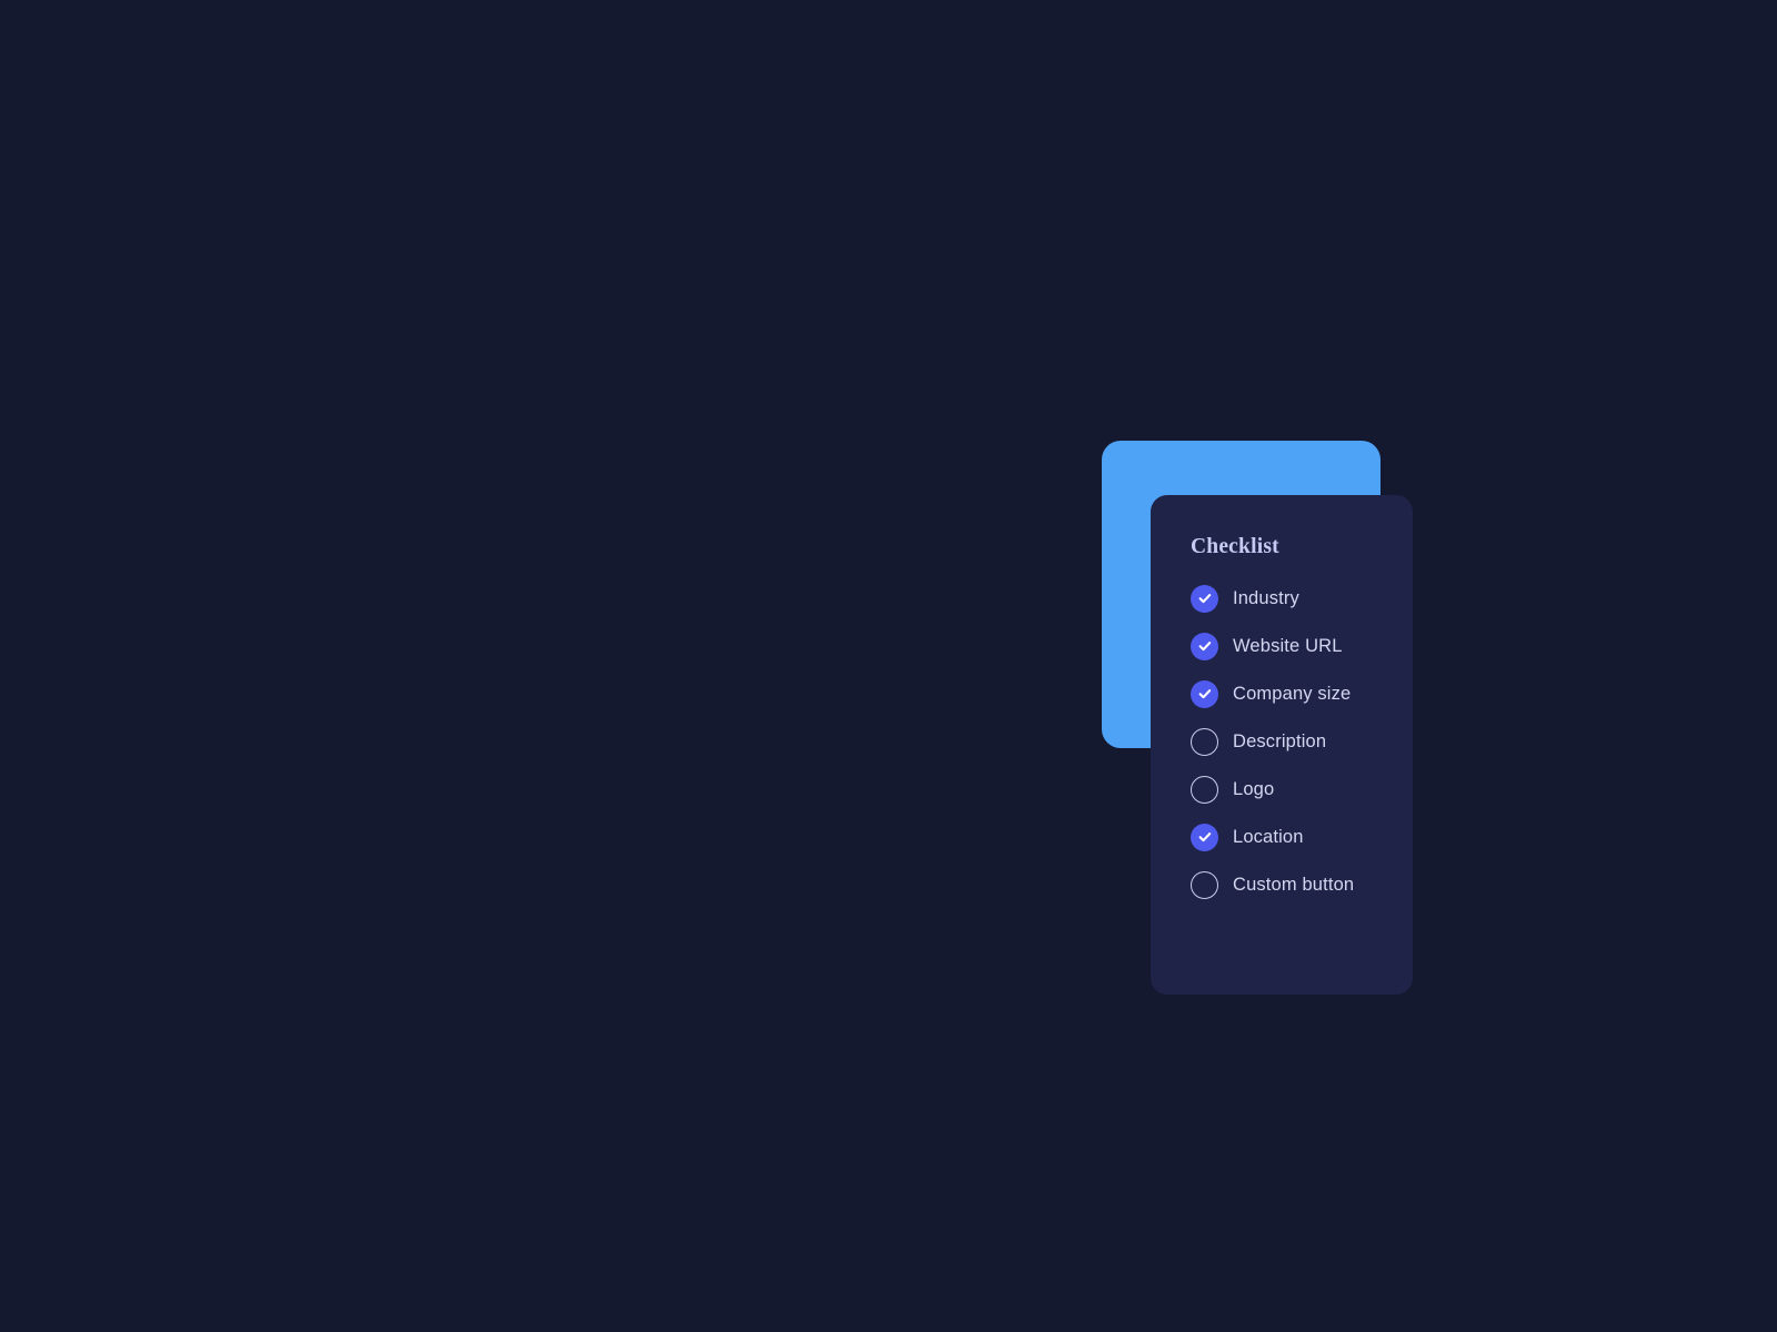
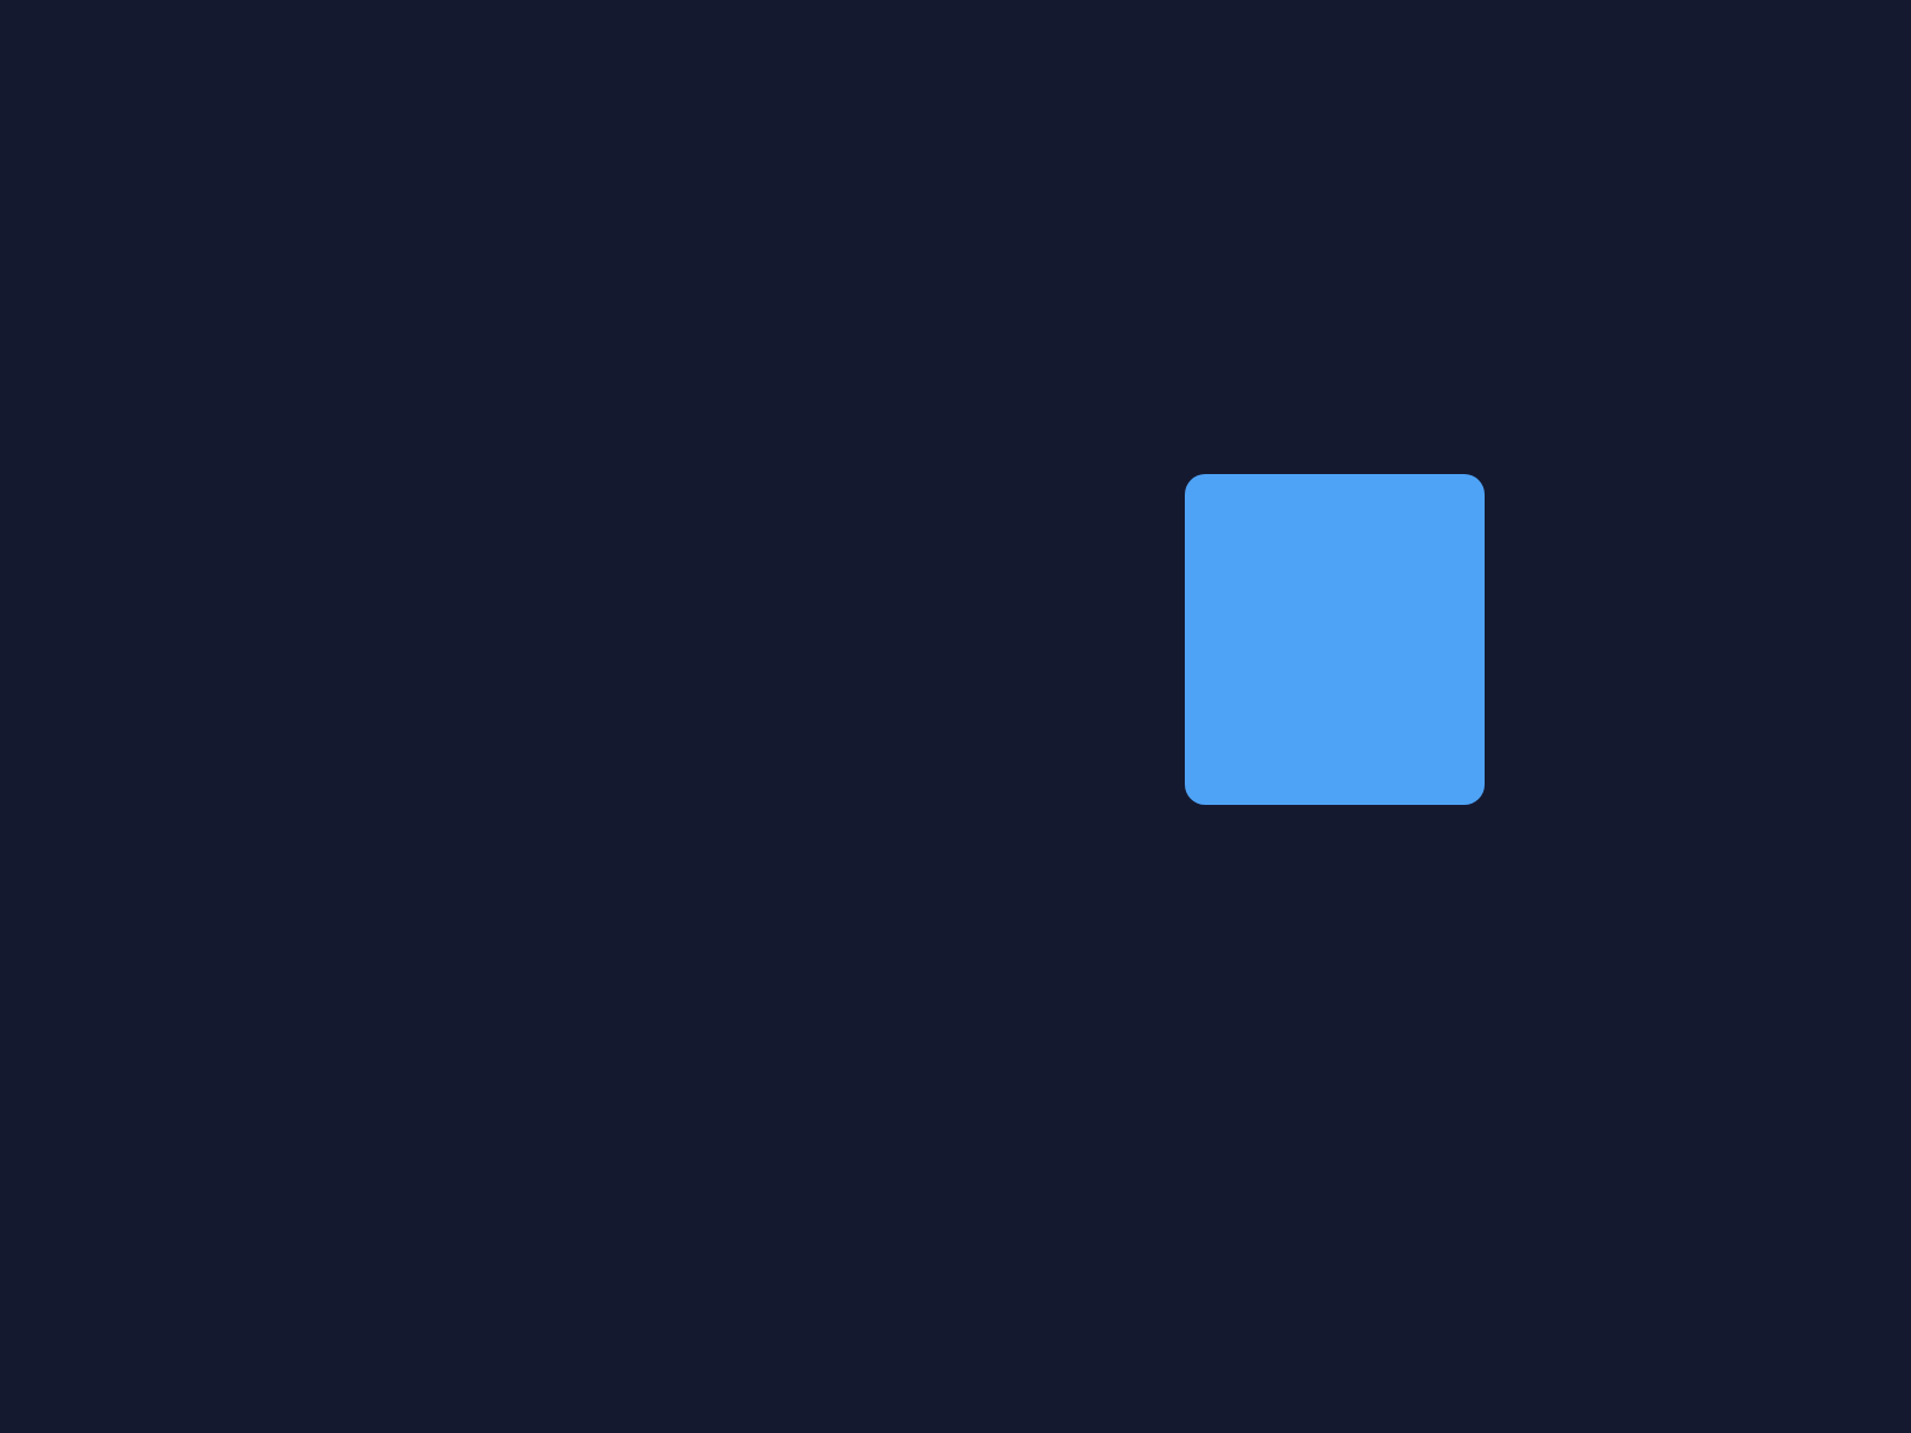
- Checklist
- Industry
- Website URL
- Company size
- Description
- Logo
- Location
- Custom button
